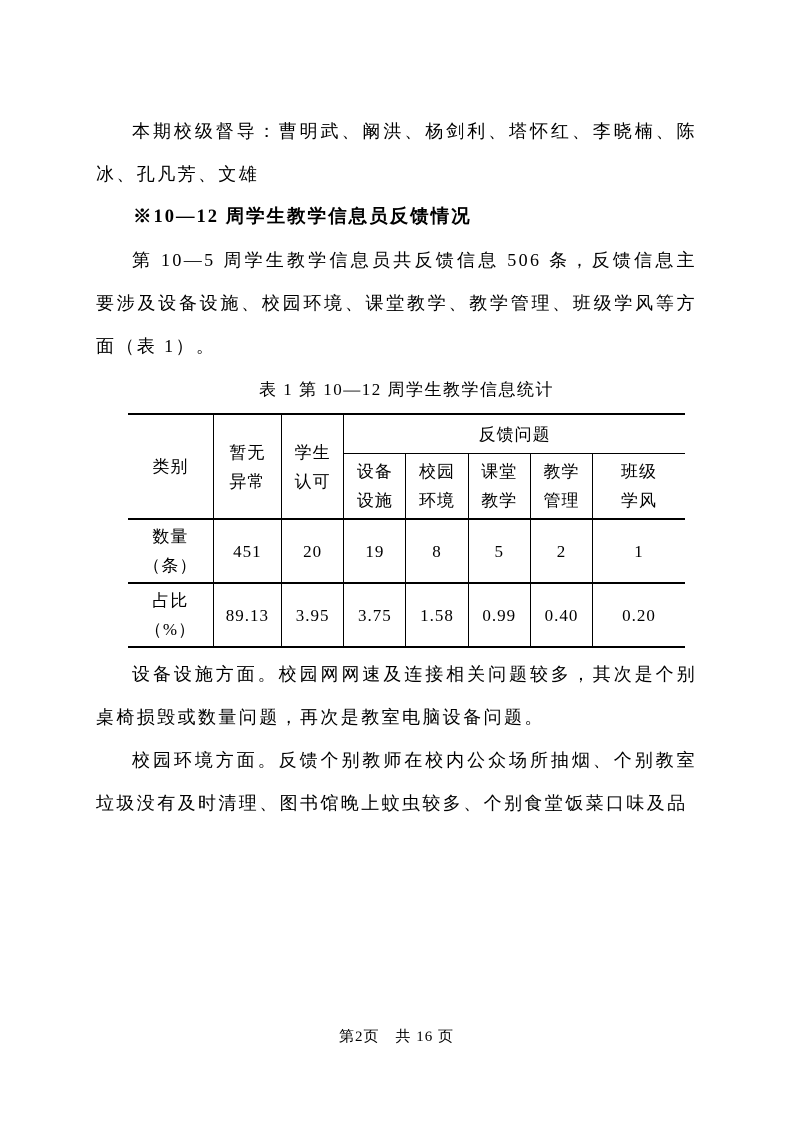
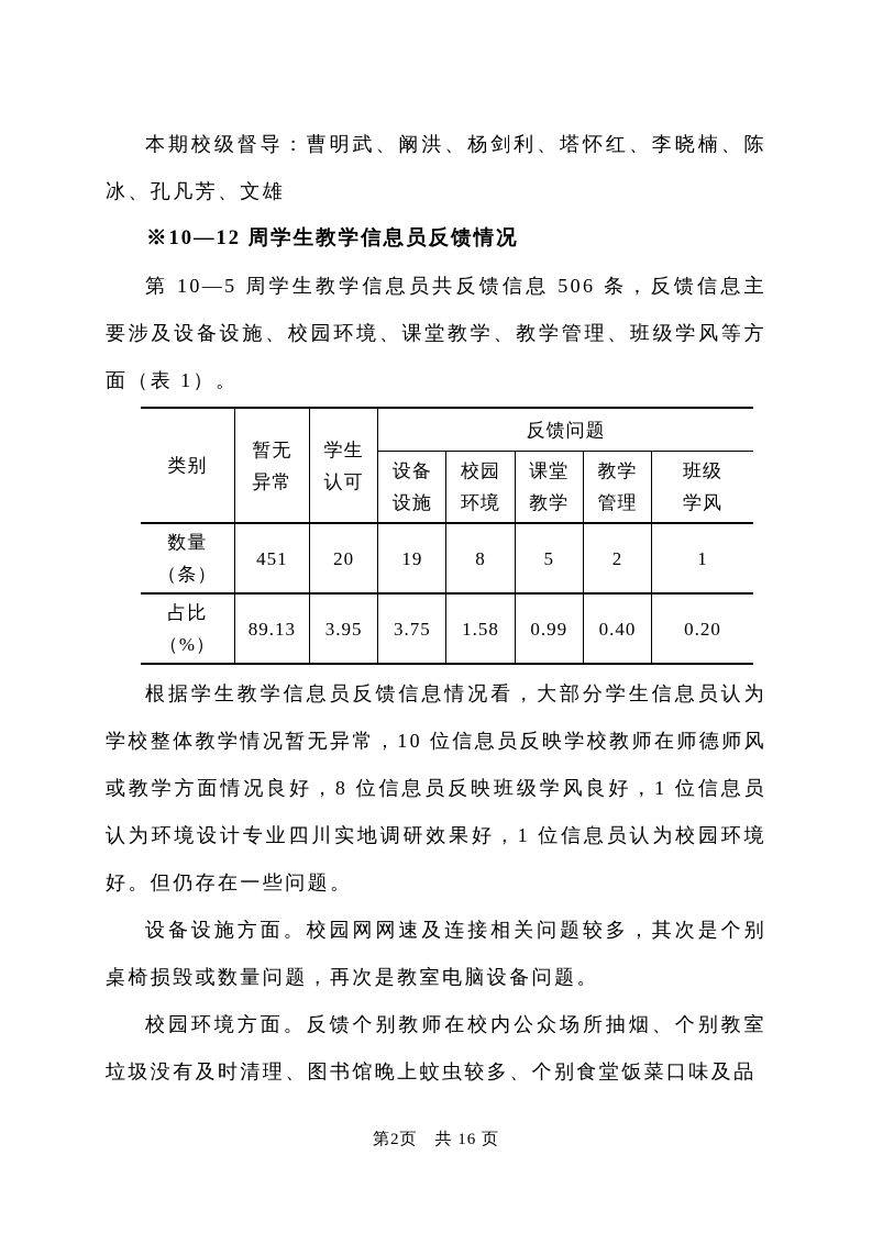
  本期校级督导：曹明武、阚洪、杨剑利、塔怀红、李晓楠、陈冰、孔凡芳、文雄
  ※10—12 周学生教学信息员反馈情况
  第 10—5 周学生教学信息员共反馈信息 506 条，反馈信息主要涉及设备设施、校园环境、课堂教学、教学管理、班级学风等方面（表 1）。
- 表 1 第 10—12 周学生教学信息统计
  类别	暂无 异常	学生 认可	反馈问题
  设备 设施	校园 环境	课堂 教学	教学 管理	班级 学风
  数量 （条）	451	20	19	8	5	2	1
  占比（%）	89.13	3.95	3.75	1.58	0.99	0.40	0.20
+ 根据学生教学信息员反馈信息情况看，大部分学生信息员认为学校整体教学情况暂无异常，10 位信息员反映学校教师在师德师风或教学方面情况良好，8 位信息员反映班级学风良好，1 位信息员认为环境设计专业四川实地调研效果好，1 位信息员认为校园环境好。但仍存在一些问题。
  设备设施方面。校园网网速及连接相关问题较多，其次是个别桌椅损毁或数量问题，再次是教室电脑设备问题。
  校园环境方面。反馈个别教师在校内公众场所抽烟、个别教室垃圾没有及时清理、图书馆晚上蚊虫较多、个别食堂饭菜口味及品
  第2页 共 16 页
